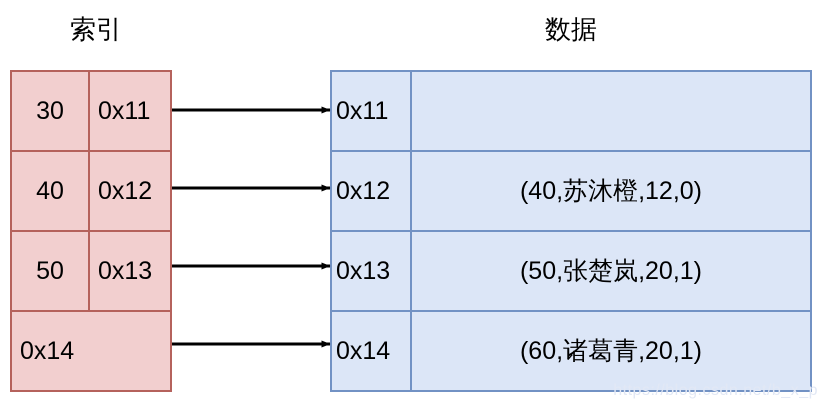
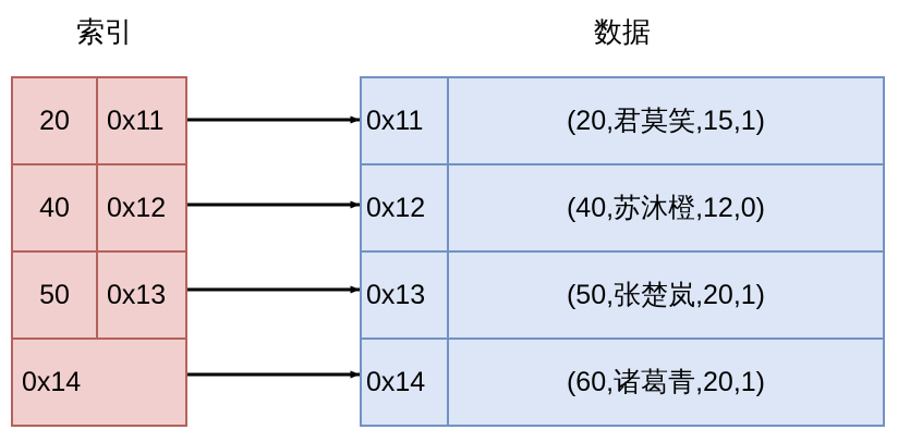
  索引
  数据
- 30
+ 20
  0x11
  40
  0x12
  50
  0x13
  0x14
  0x11
+ (20,君莫笑,15,1)
  0x12
  (40,苏沐橙,12,0)
  0x13
  (50,张楚岚,20,1)
  0x14
  (60,诸葛青,20,1)
- https://blog.csdn.net/b_x_p
